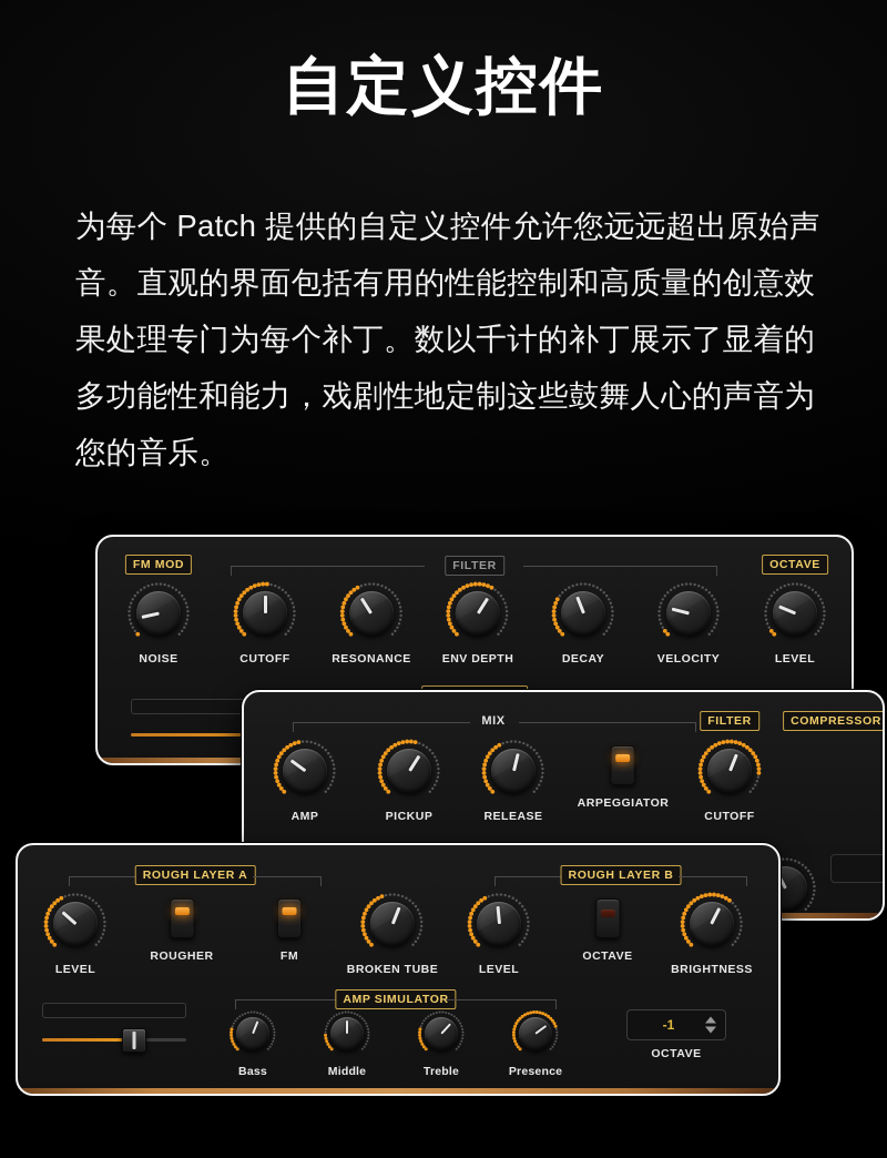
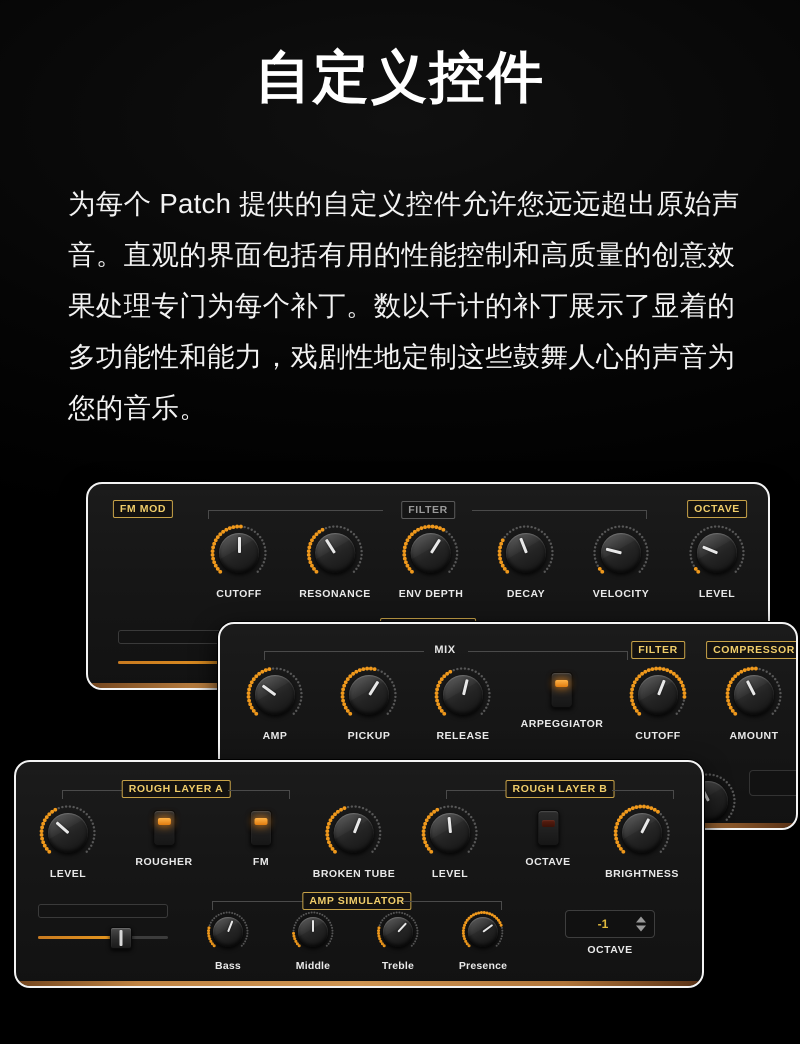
  自定义控件
  为每个 Patch 提供的自定义控件允许您远远超出原始声音。直观的界面包括有用的性能控制和高质量的创意效果处理专门为每个补丁。数以千计的补丁展示了显着的多功能性和能力，戏剧性地定制这些鼓舞人心的声音为您的音乐。
  FM MOD
  FILTER
  OCTAVE
- NOISE
  CUTOFF
  RESONANCE
  ENV DEPTH
  DECAY
  VELOCITY
  LEVEL
  MIX
  FILTER
  COMPRESSOR
  AMP
  PICKUP
  RELEASE
  ARPEGGIATOR
  CUTOFF
+ AMOUNT
  ROUGH LAYER A
  ROUGH LAYER B
  LEVEL
  ROUGHER
  FM
  BROKEN TUBE
  LEVEL
  OCTAVE
  BRIGHTNESS
  AMP SIMULATOR
  Bass
  Middle
  Treble
  Presence
  -1
  OCTAVE
